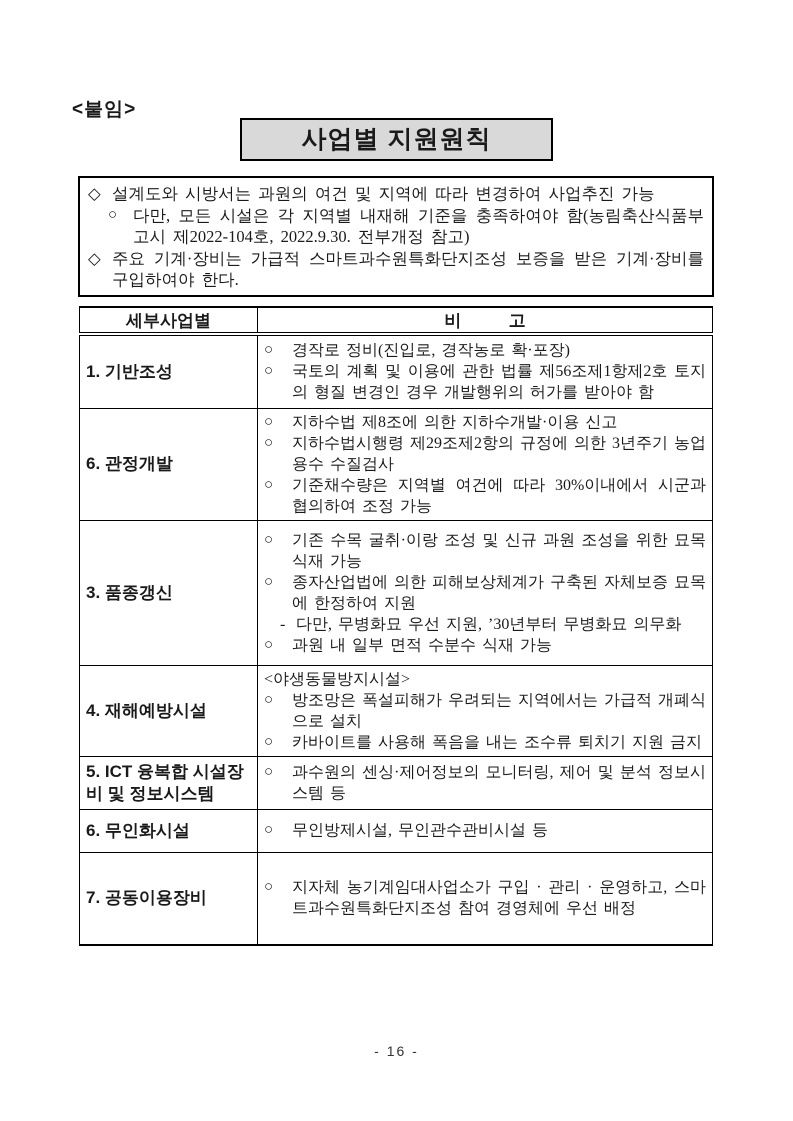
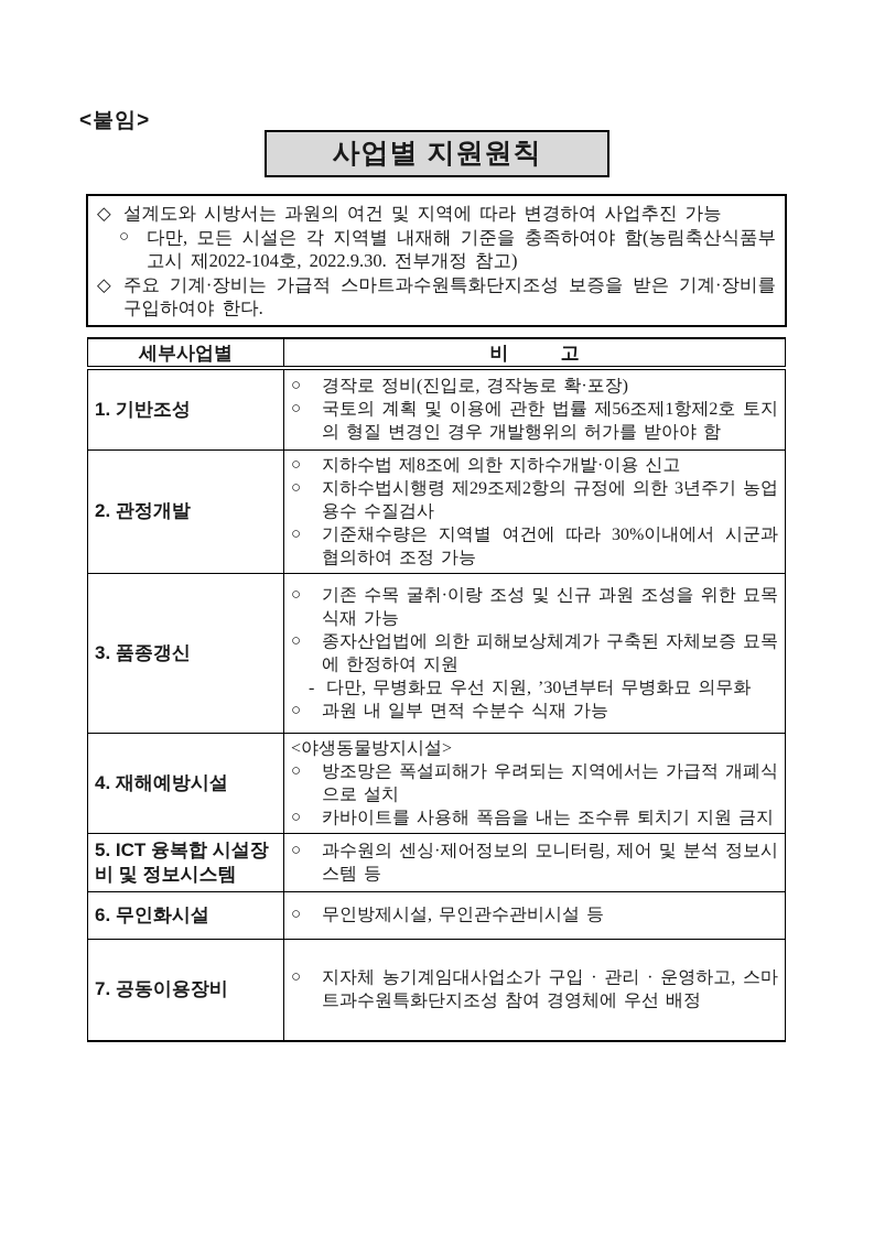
  <붙임>
  사업별 지원원칙
  ◇
  설계도와 시방서는 과원의 여건 및 지역에 따라 변경하여 사업추진 가능
  ○
  다만, 모든 시설은 각 지역별 내재해 기준을 충족하여야 함(농림축산식품부 고시 제2022-104호, 2022.9.30. 전부개정 참고)
  ◇
  주요 기계·장비는 가급적 스마트과수원특화단지조성 보증을 받은 기계·장비를 구입하여야 한다.
  세부사업별	비 고
  1. 기반조성	○ 경작로 정비(진입로, 경작농로 확·포장) ○ 국토의 계획 및 이용에 관한 법률 제56조제1항제2호 토지의 형질 변경인 경우 개발행위의 허가를 받아야 함
- 6. 관정개발	○ 지하수법 제8조에 의한 지하수개발·이용 신고 ○ 지하수법시행령 제29조제2항의 규정에 의한 3년주기 농업용수 수질검사 ○ 기준채수량은 지역별 여건에 따라 30%이내에서 시군과 협의하여 조정 가능
+ 2. 관정개발	○ 지하수법 제8조에 의한 지하수개발·이용 신고 ○ 지하수법시행령 제29조제2항의 규정에 의한 3년주기 농업용수 수질검사 ○ 기준채수량은 지역별 여건에 따라 30%이내에서 시군과 협의하여 조정 가능
  3. 품종갱신	○ 기존 수목 굴취·이랑 조성 및 신규 과원 조성을 위한 묘목 식재 가능 ○ 종자산업법에 의한 피해보상체계가 구축된 자체보증 묘목에 한정하여 지원 - 다만, 무병화묘 우선 지원, ’30년부터 무병화묘 의무화 ○ 과원 내 일부 면적 수분수 식재 가능
  4. 재해예방시설	<야생동물방지시설> ○ 방조망은 폭설피해가 우려되는 지역에서는 가급적 개폐식으로 설치 ○ 카바이트를 사용해 폭음을 내는 조수류 퇴치기 지원 금지
  5. ICT 융복합 시설장비 및 정보시스템	○ 과수원의 센싱·제어정보의 모니터링, 제어 및 분석 정보시스템 등
  6. 무인화시설	○ 무인방제시설, 무인관수관비시설 등
  7. 공동이용장비	○ 지자체 농기계임대사업소가 구입 · 관리 · 운영하고, 스마트과수원특화단지조성 참여 경영체에 우선 배정
- - 16 -
